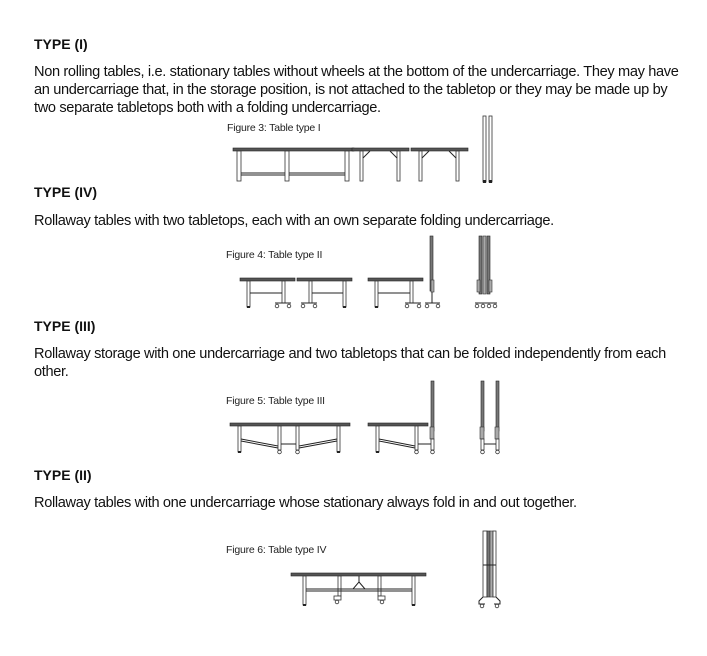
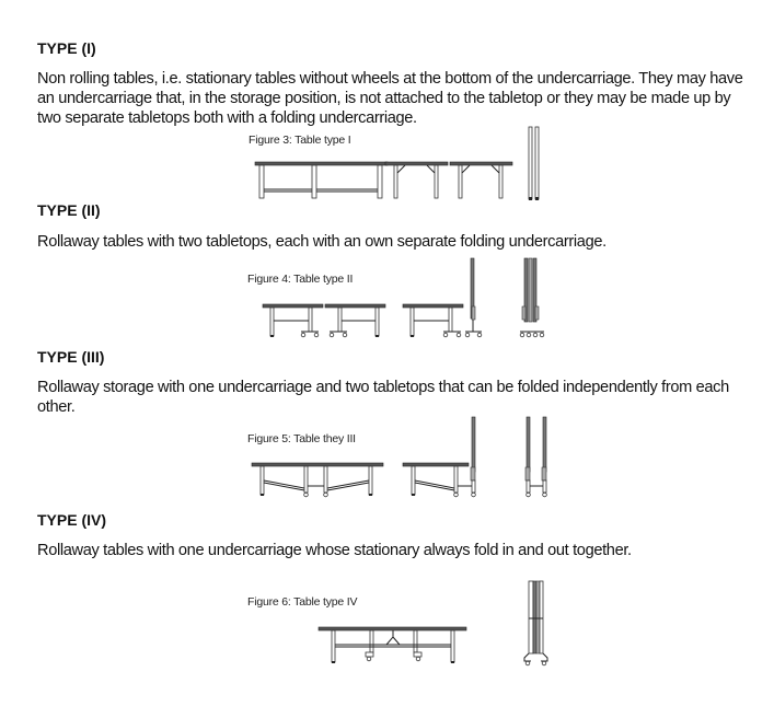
  TYPE (I)
  Non rolling tables, i.e. stationary tables without wheels at the bottom of the undercarriage. They may have an undercarriage that, in the storage position, is not attached to the tabletop or they may be made up by two separate tabletops both with a folding undercarriage.
  Figure 3: Table type I
- TYPE (IV)
+ TYPE (II)
  Rollaway tables with two tabletops, each with an own separate folding undercarriage.
  Figure 4: Table type II
  TYPE (III)
  Rollaway storage with one undercarriage and two tabletops that can be folded independently from each other.
- Figure 5: Table type III
+ Figure 5: Table they III
- TYPE (II)
+ TYPE (IV)
  Rollaway tables with one undercarriage whose stationary always fold in and out together.
  Figure 6: Table type IV
